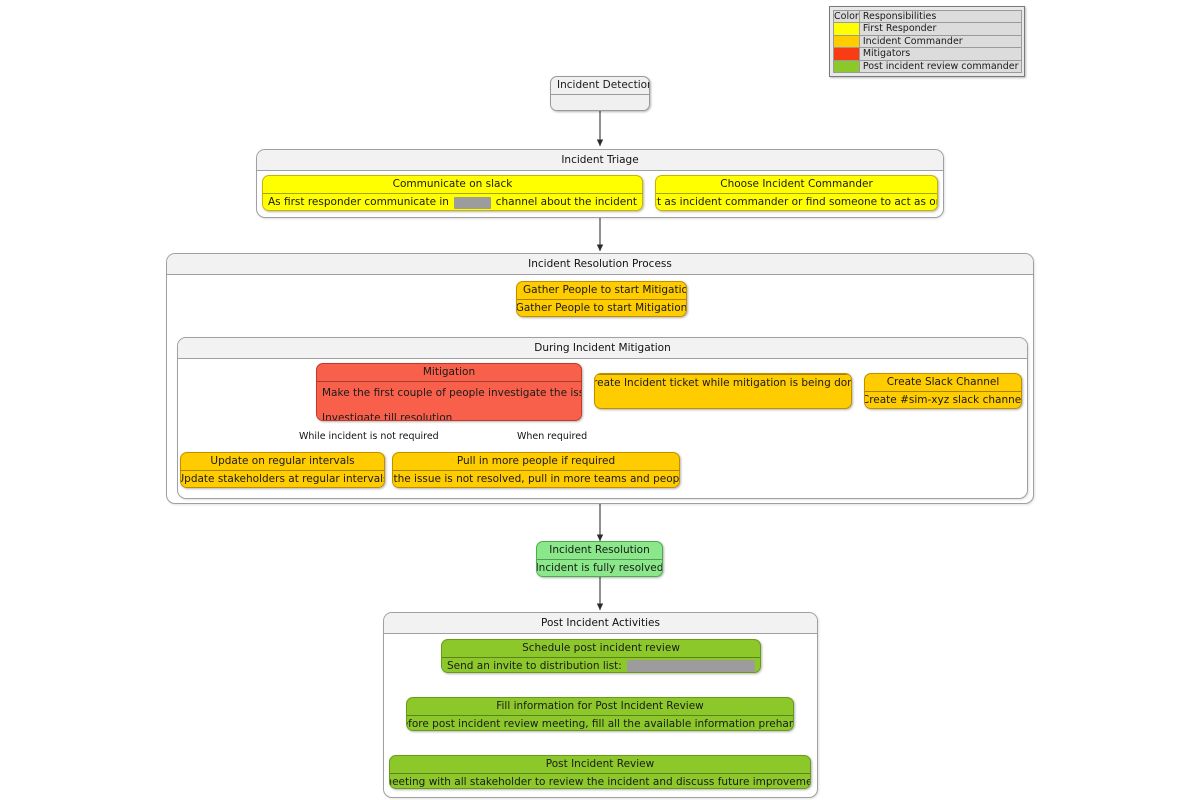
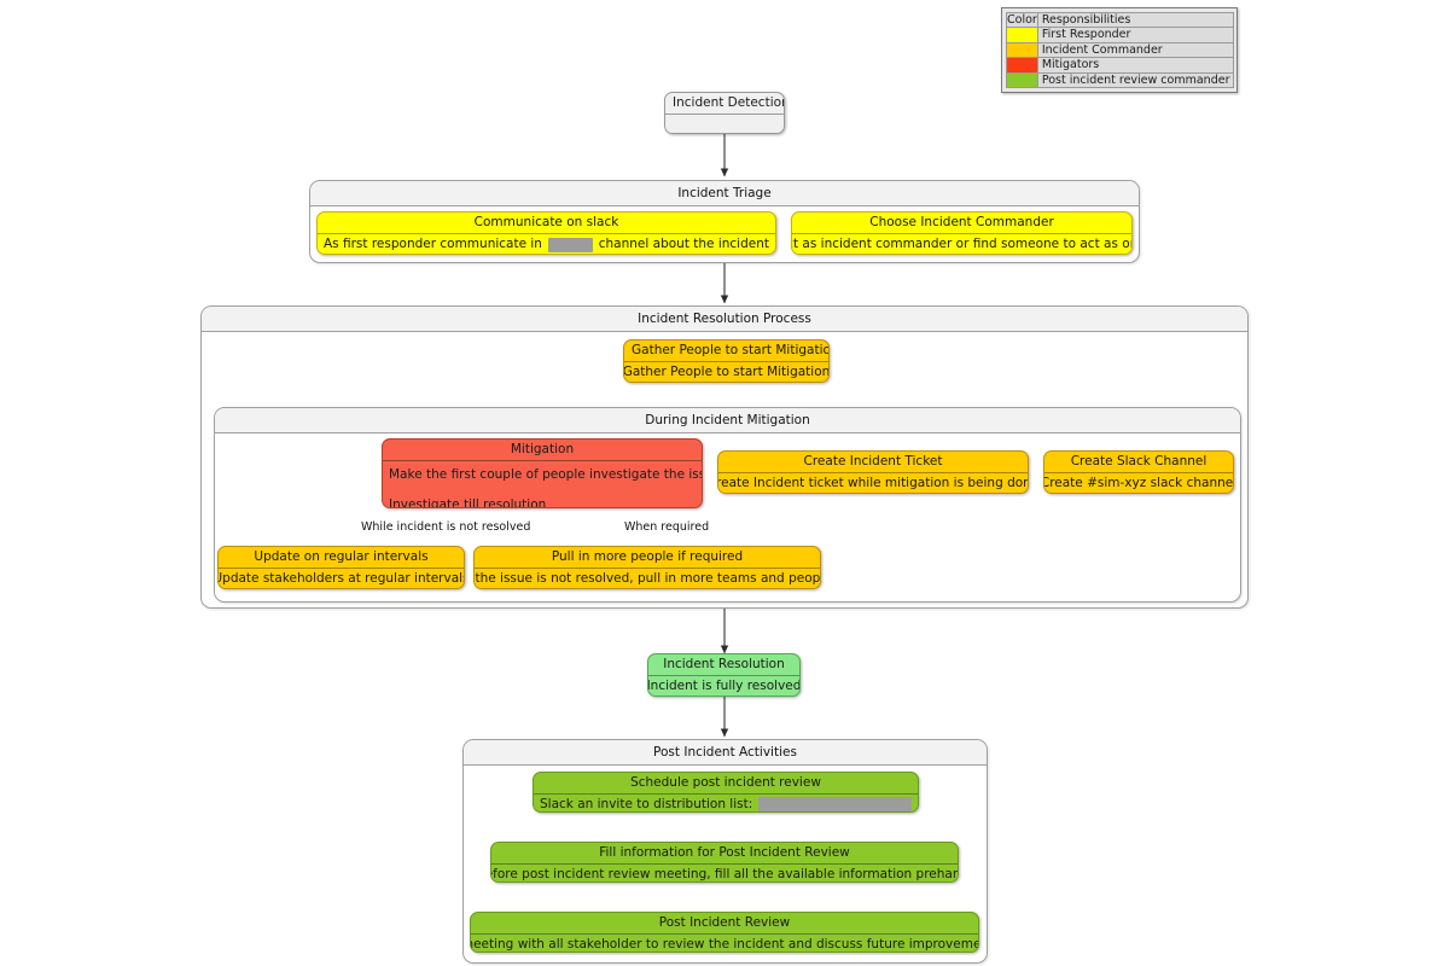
  Color	Responsibilities
  	First Responder
  	Incident Commander
  	Mitigators
  	Post incident review commander
  Incident Detectio
  Incident Triage
  Communicate on slack
  As first responder communicate in
  channel about the incident
  Choose Incident Commander
  t as incident commander or find someone to act as o
  Incident Resolution Process
  Gather People to start Mitigatio
  Gather People to start Mitigation
  During Incident Mitigation
  Mitigation
  Make the first couple of people investigate the is
  Investigate till resolution
+ Create Incident Ticket
  reate Incident ticket while mitigation is being don
  Create Slack Channel
  Create #sim-xyz slack channe
  Update on regular intervals
  Update stakeholders at regular interval
  Pull in more people if required
  the issue is not resolved, pull in more teams and peop
- While incident is not required
+ While incident is not resolved
  When required
  Incident Resolution
  Incident is fully resolved
  Post Incident Activities
  Schedule post incident review
- Send an invite to distribution list:
+ Slack an invite to distribution list:
  Fill information for Post Incident Review
  fore post incident review meeting, fill all the available information prehan
  Post Incident Review
  eeting with all stakeholder to review the incident and discuss future improveme
